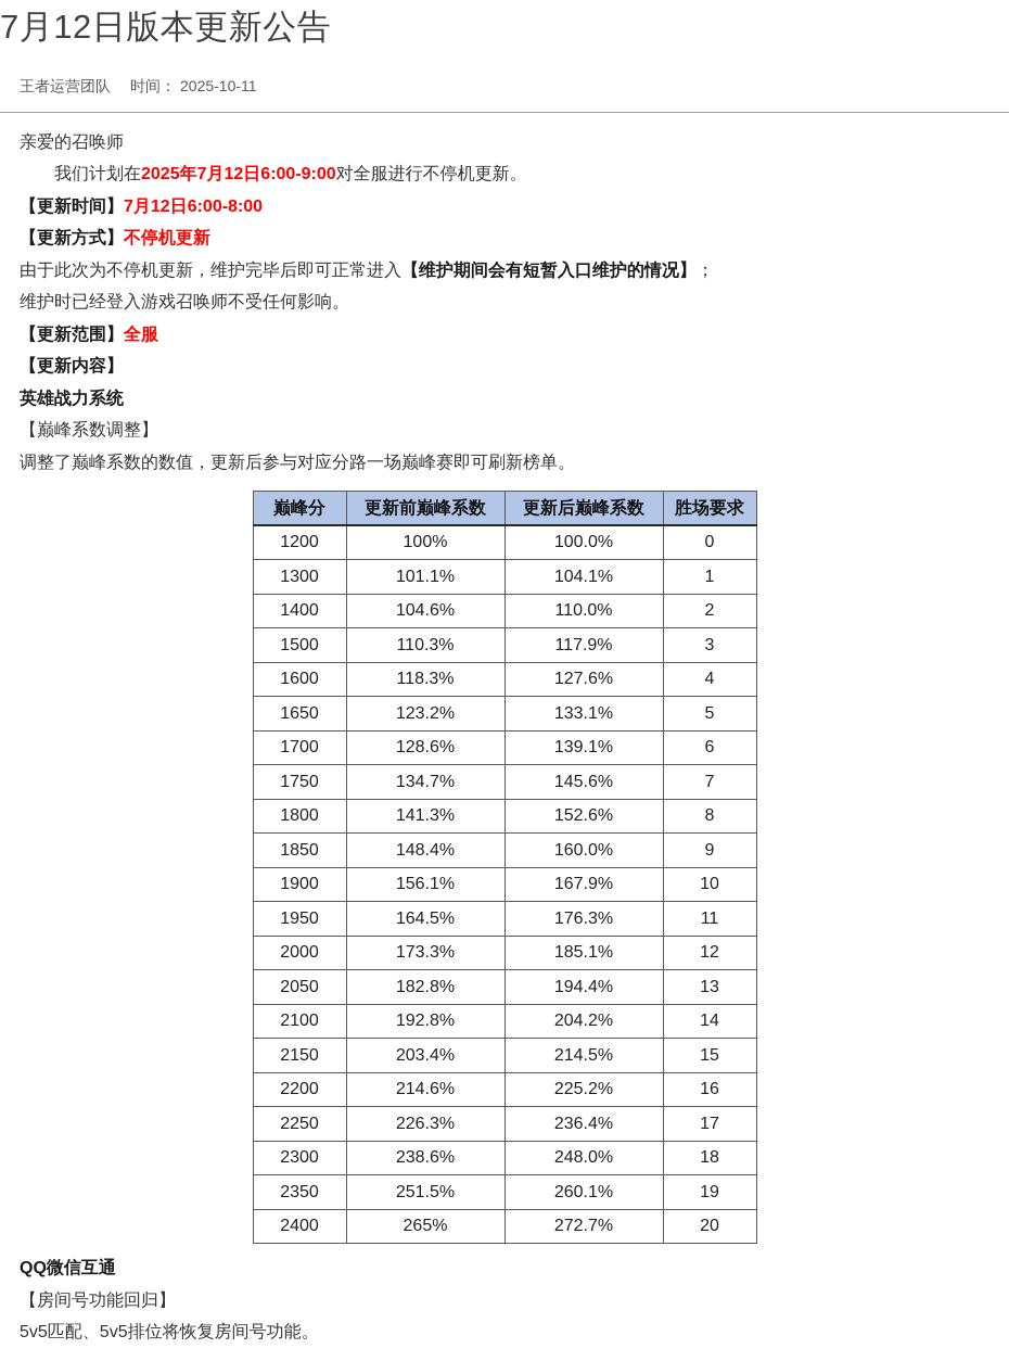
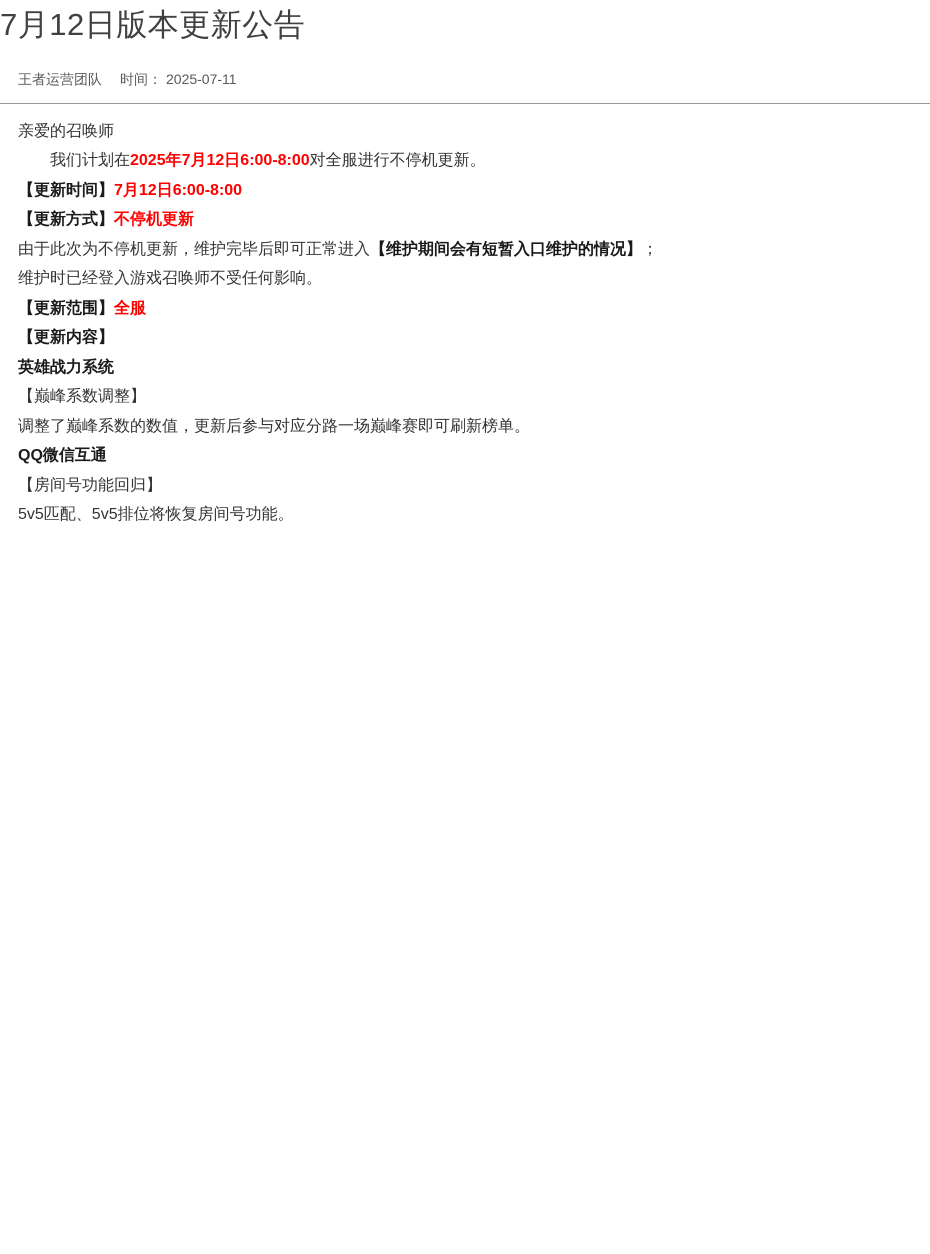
  7月12日版本更新公告
- 王者运营团队 时间： 2025-10-11
+ 王者运营团队 时间： 2025-07-11
  亲爱的召唤师
- 我们计划在2025年7月12日6:00-9:00对全服进行不停机更新。
+ 我们计划在2025年7月12日6:00-8:00对全服进行不停机更新。
  【更新时间】7月12日6:00-8:00
  【更新方式】不停机更新
  由于此次为不停机更新，维护完毕后即可正常进入【维护期间会有短暂入口维护的情况】；
  维护时已经登入游戏召唤师不受任何影响。
  【更新范围】全服
  【更新内容】
  英雄战力系统
  【巅峰系数调整】
  调整了巅峰系数的数值，更新后参与对应分路一场巅峰赛即可刷新榜单。
- 巅峰分	更新前巅峰系数	更新后巅峰系数	胜场要求
- 1200	100%	100.0%	0
- 1300	101.1%	104.1%	1
- 1400	104.6%	110.0%	2
- 1500	110.3%	117.9%	3
- 1600	118.3%	127.6%	4
- 1650	123.2%	133.1%	5
- 1700	128.6%	139.1%	6
- 1750	134.7%	145.6%	7
- 1800	141.3%	152.6%	8
- 1850	148.4%	160.0%	9
- 1900	156.1%	167.9%	10
- 1950	164.5%	176.3%	11
- 2000	173.3%	185.1%	12
- 2050	182.8%	194.4%	13
- 2100	192.8%	204.2%	14
- 2150	203.4%	214.5%	15
- 2200	214.6%	225.2%	16
- 2250	226.3%	236.4%	17
- 2300	238.6%	248.0%	18
- 2350	251.5%	260.1%	19
- 2400	265%	272.7%	20
  QQ微信互通
  【房间号功能回归】
  5v5匹配、5v5排位将恢复房间号功能。
